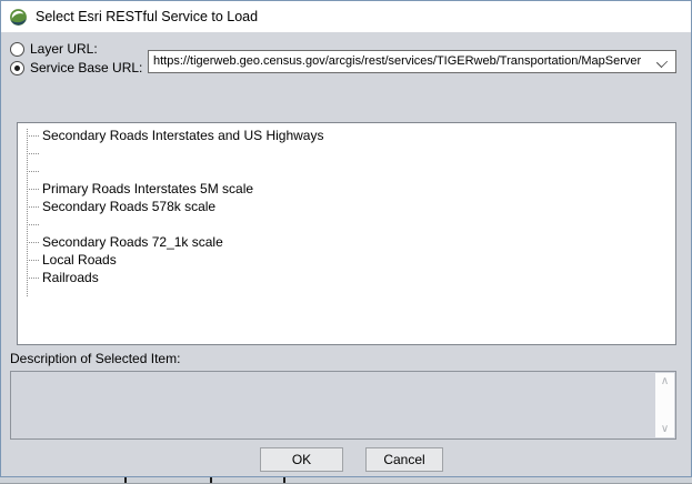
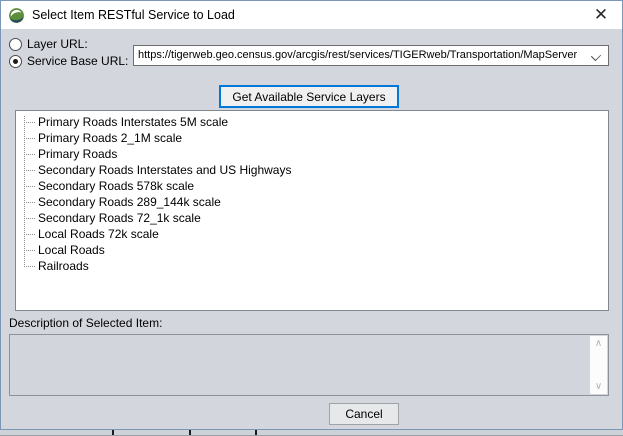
- Select Esri RESTful Service to Load
+ Select Item RESTful Service to Load
+ ✕
  Layer URL:
  Service Base URL:
  https://tigerweb.geo.census.gov/arcgis/rest/services/TIGERweb/Transportation/MapServer
+ Get Available Service Layers
- Secondary Roads Interstates and US Highways
+ Primary Roads Interstates 5M scale
+ Primary Roads 2_1M scale
+ Primary Roads
- Primary Roads Interstates 5M scale
+ Secondary Roads Interstates and US Highways
  Secondary Roads 578k scale
+ Secondary Roads 289_144k scale
  Secondary Roads 72_1k scale
+ Local Roads 72k scale
  Local Roads
  Railroads
  Description of Selected Item:
  ∧
  ∨
- OK
  Cancel
